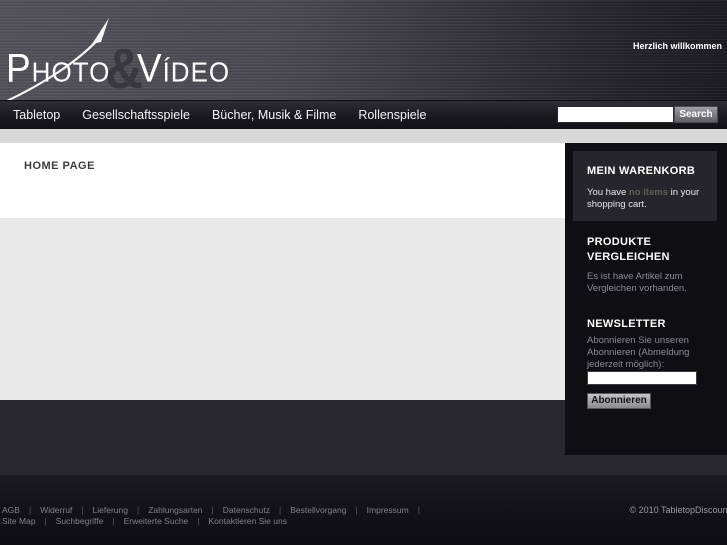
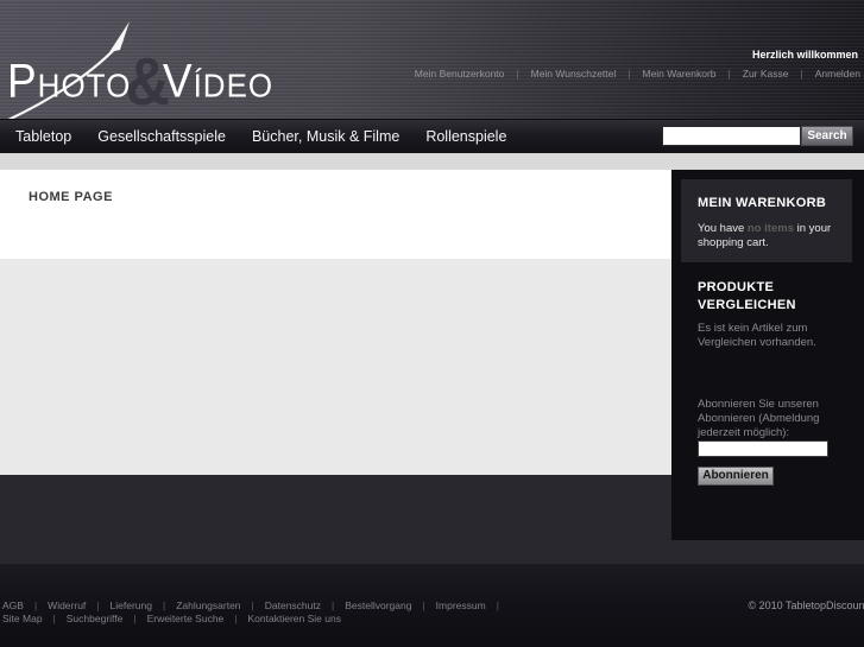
  Photo&Vídeo
  Herzlich willkommen
+ Mein Benutzerkonto Mein Wunschzettel Mein Warenkorb Zur Kasse Anmelden
  Tabletop
  Gesellschaftsspiele
  Bücher, Musik & Filme
  Rollenspiele
  Search
  HOME PAGE
  MEIN WARENKORB
  You have no items in your shopping cart.
  PRODUKTE VERGLEICHEN
- Es ist have Artikel zum Vergleichen vorhanden.
+ Es ist kein Artikel zum Vergleichen vorhanden.
- NEWSLETTER
  Abonnieren Sie unseren Abonnieren (Abmeldung jederzeit möglich):
  Abonnieren
  AGB Widerruf Lieferung Zahlungsarten Datenschutz Bestellvorgang Impressum
  Site Map Suchbegriffe Erweiterte Suche Kontaktieren Sie uns
  © 2010 TabletopDiscoun
